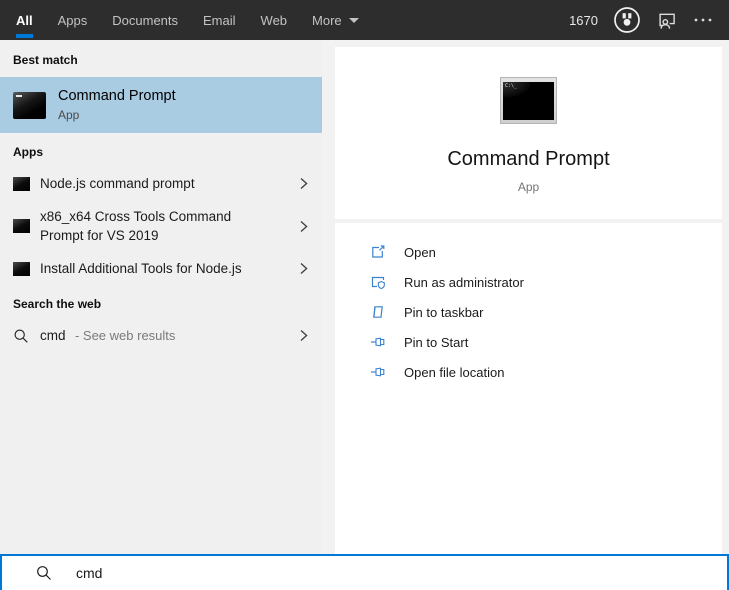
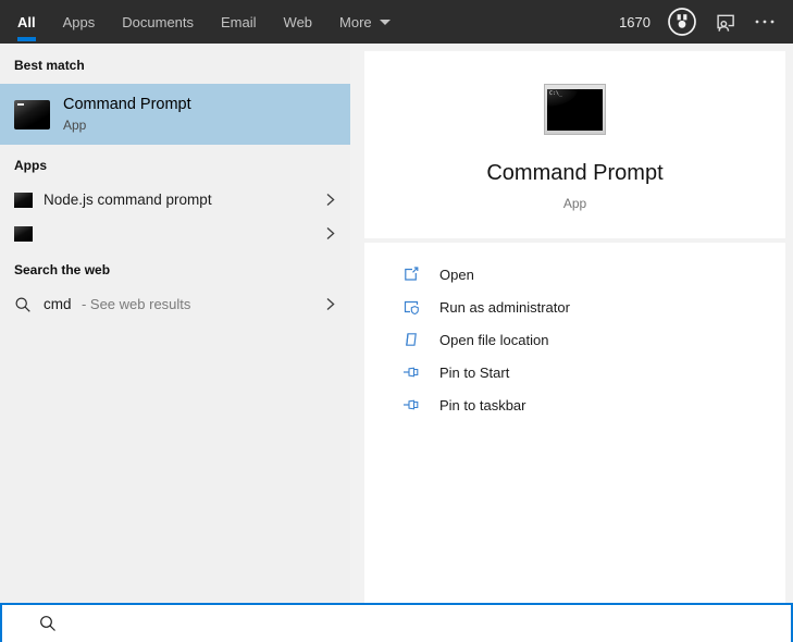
  All
  Apps
  Documents
  Email
  Web
  More
  1670
  Best match
  Command Prompt
  App
  Apps
  Node.js command prompt
- x86_x64 Cross Tools Command Prompt for VS 2019
- Install Additional Tools for Node.js
  Search the web
  cmd - See web results
  Command Prompt
  App
  Open
  Run as administrator
- Pin to taskbar
+ Open file location
  Pin to Start
- Open file location
+ Pin to taskbar
- cmd
